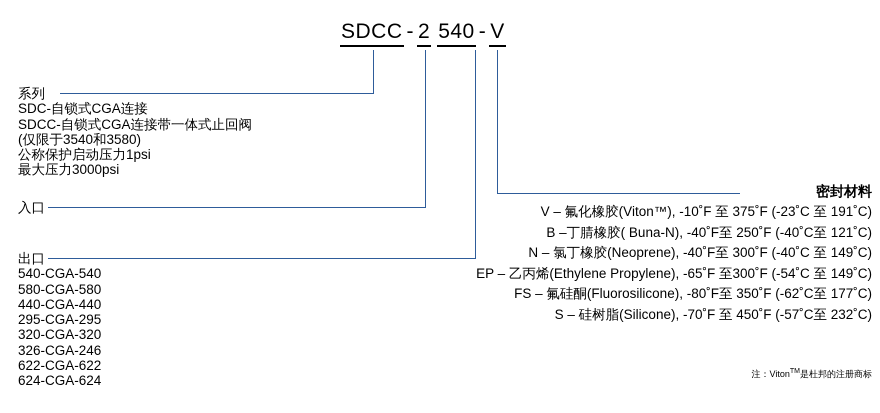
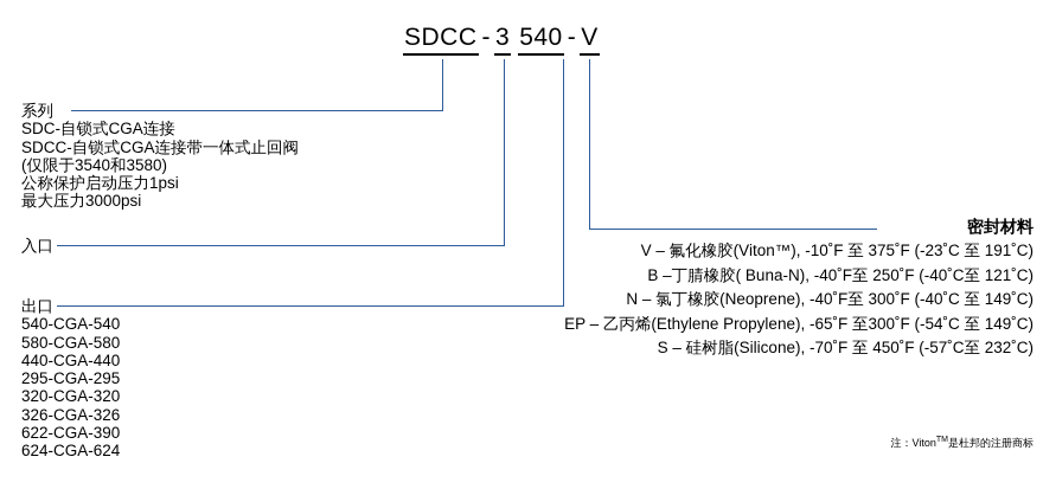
- SDCC - 2 540 - V
+ SDCC - 3 540 - V
  系列
  SDC-自锁式CGA连接
  SDCC-自锁式CGA连接带一体式止回阀
  (仅限于3540和3580)
  公称保护启动压力1psi
  最大压力3000psi
  入口
  出口
  540-CGA-540
  580-CGA-580
  440-CGA-440
  295-CGA-295
  320-CGA-320
- 326-CGA-246
+ 326-CGA-326
- 622-CGA-622
+ 622-CGA-390
  624-CGA-624
  密封材料
  V – 氟化橡胶(Viton™), -10˚F 至 375˚F (-23˚C 至 191˚C)
  B –丁腈橡胶( Buna-N), -40˚F至 250˚F (-40˚C至 121˚C)
  N – 氯丁橡胶(Neoprene), -40˚F至 300˚F (-40˚C 至 149˚C)
  EP – 乙丙烯(Ethylene Propylene), -65˚F 至300˚F (-54˚C 至 149˚C)
- FS – 氟硅酮(Fluorosilicone), -80˚F至 350˚F (-62˚C至 177˚C)
  S – 硅树脂(Silicone), -70˚F 至 450˚F (-57˚C至 232˚C)
  注：Viton 是杜邦的注册商标
